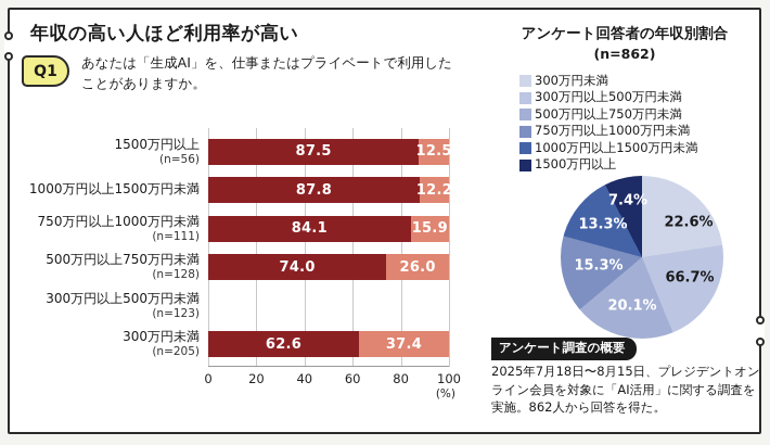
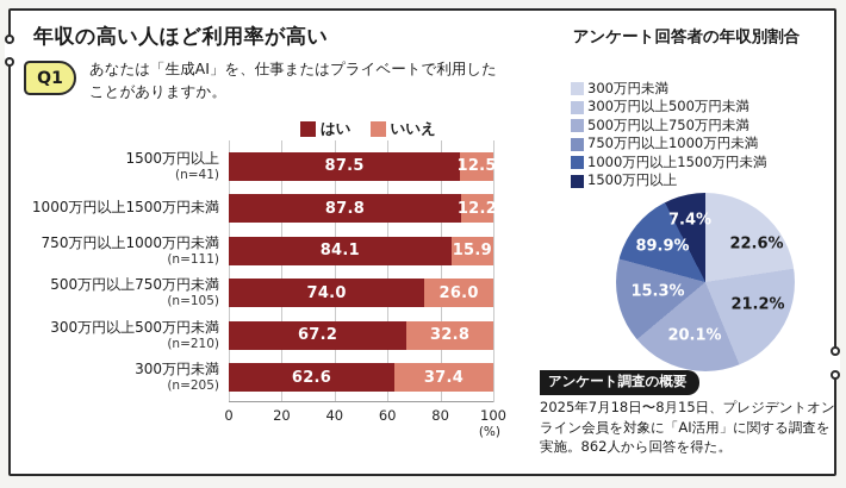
  年収の高い人ほど利用率が高い
  Q1
  あなたは「生成AI」を、仕事またはプライベートで利用したことがありますか。
+ はい
+ いいえ
  1500万円以上
- (n=56)
+ (n=41)
  87.5
  12.5
  1000万円以上1500万円未満
  87.8
  12.2
  750万円以上1000万円未満
  (n=111)
  84.1
  15.9
  500万円以上750万円未満
- (n=128)
+ (n=105)
  74.0
  26.0
  300万円以上500万円未満
- (n=123)
+ (n=210)
+ 67.2
+ 32.8
  300万円未満
  (n=205)
  62.6
  37.4
  0
  20
  40
  60
  80
  100
  (%)
  アンケート回答者の年収別割合
- (n=862)
  300万円未満
  300万円以上500万円未満
  500万円以上750万円未満
  750万円以上1000万円未満
  1000万円以上1500万円未満
  1500万円以上
  22.6%
- 66.7%
+ 21.2%
  20.1%
  15.3%
- 13.3%
+ 89.9%
  7.4%
  アンケート調査の概要
  2025年7月18日〜8月15日、プレジデントオンライン会員を対象に「AI活用」に関する調査を実施。862人から回答を得た。
